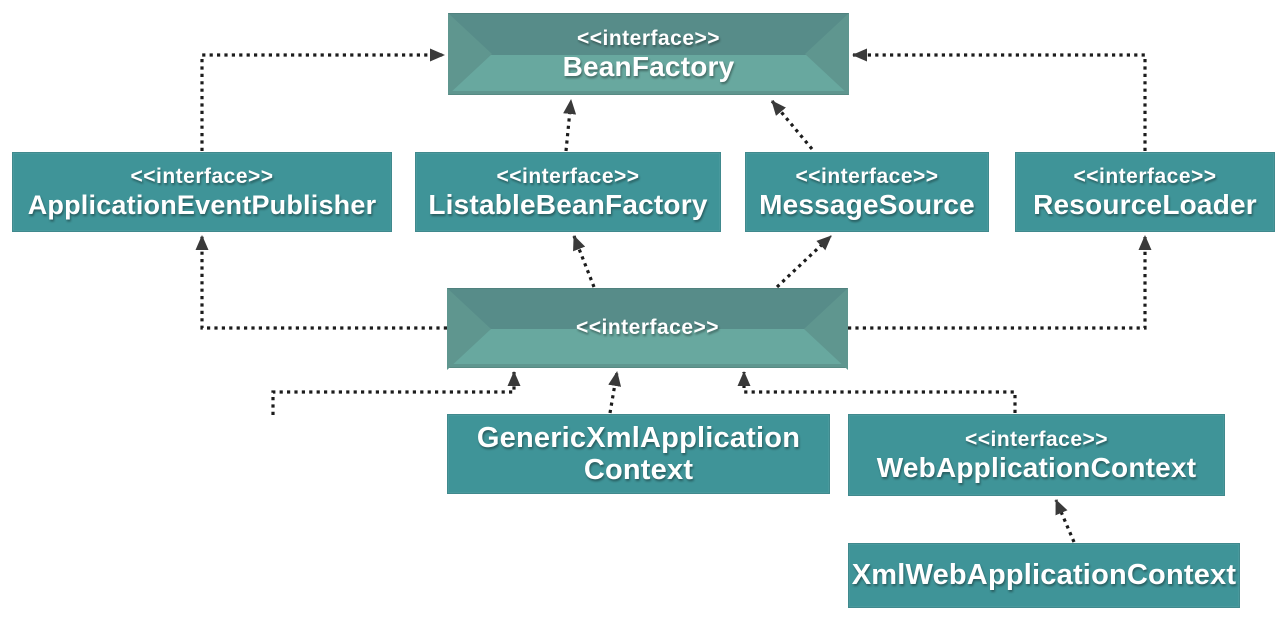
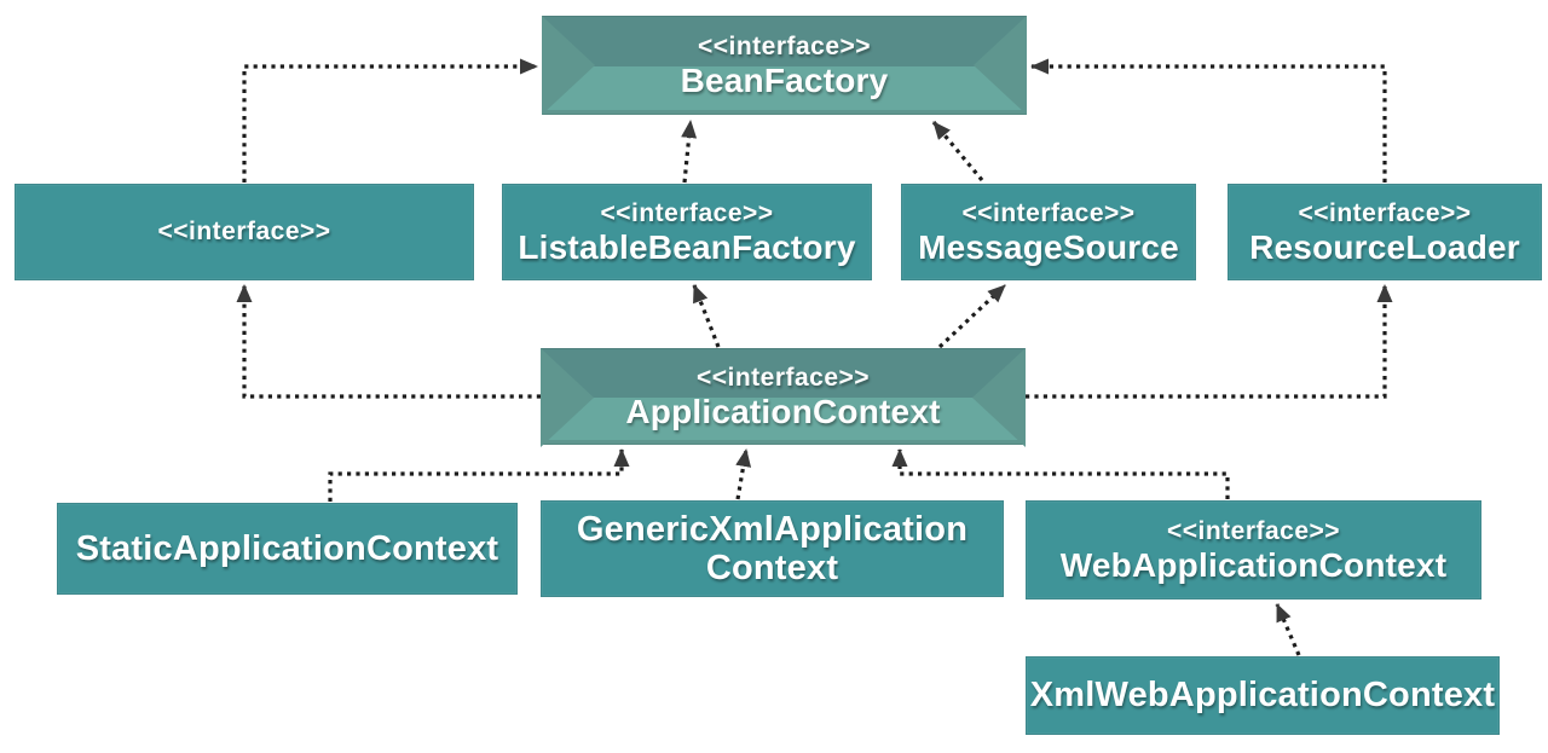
  <<interface>>
  BeanFactory
  <<interface>>
- ApplicationEventPublisher
  <<interface>>
  ListableBeanFactory
  <<interface>>
  MessageSource
  <<interface>>
  ResourceLoader
  <<interface>>
+ ApplicationContext
+ StaticApplicationContext
  GenericXmlApplication
  Context
  <<interface>>
  WebApplicationContext
  XmlWebApplicationContext
